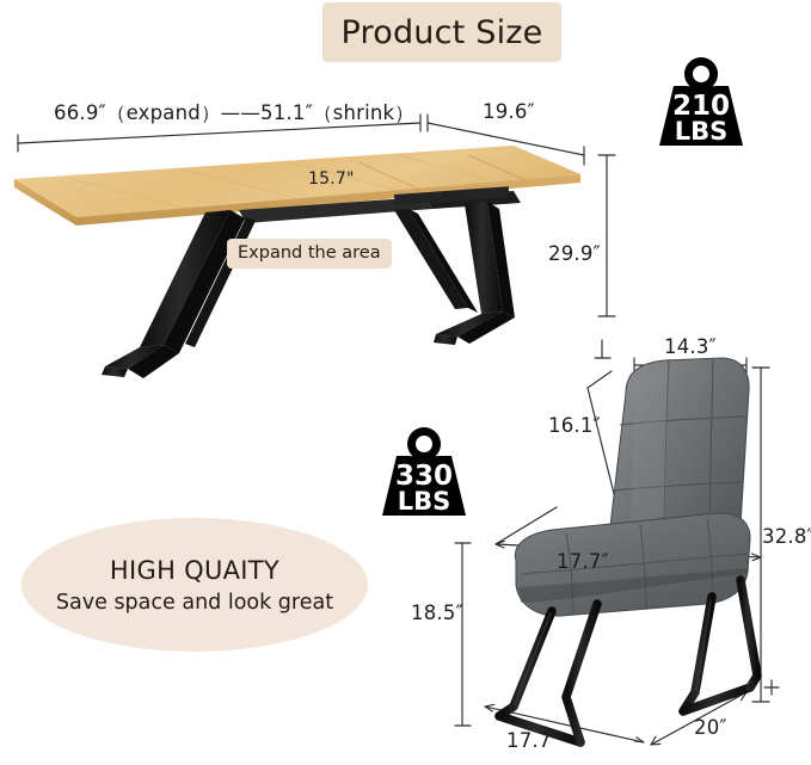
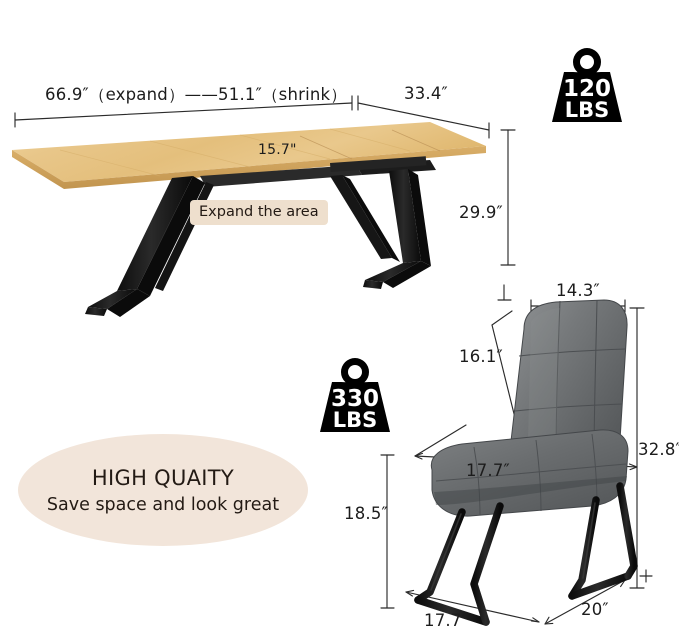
- Product Size
  66.9″（expand）——51.1″（shrink）
- 19.6″
+ 33.4″
  15.7"
  29.9″
  Expand the area
- 210
+ 120
  LBS
  330
  LBS
  14.3″
  16.1″
  17.7″
  18.5″
  32.8
  17.7″
  20″
  HIGH QUAITY
  Save space and look great
